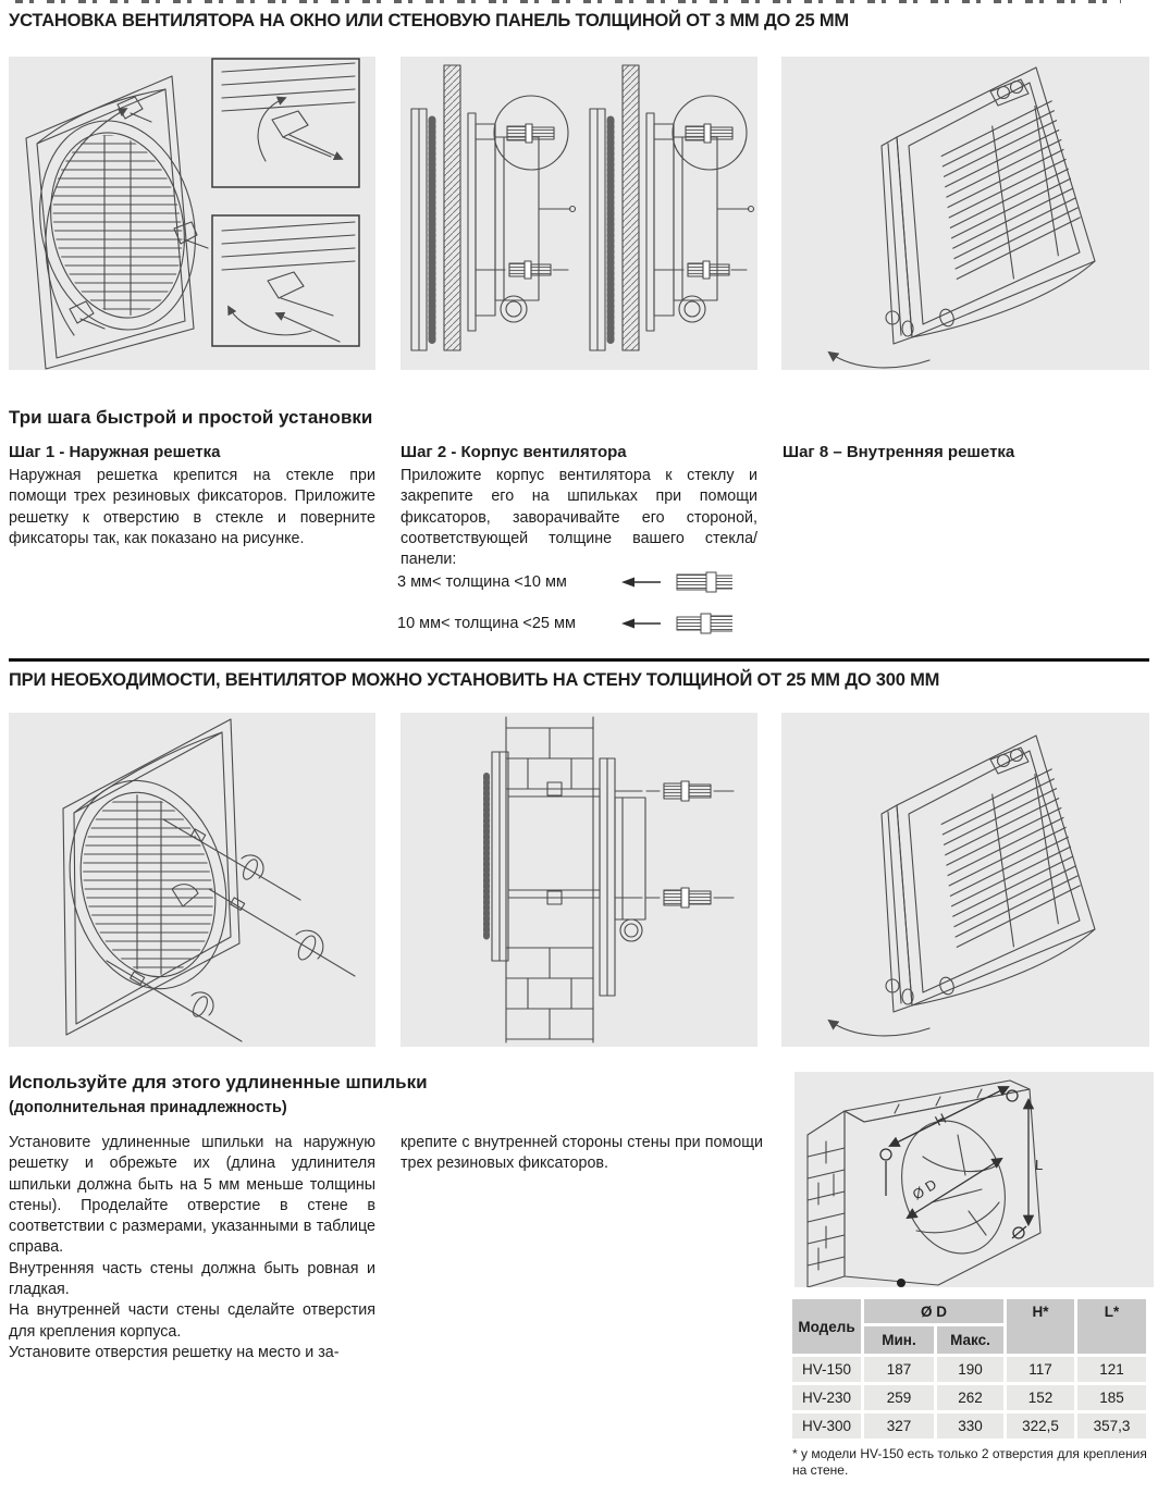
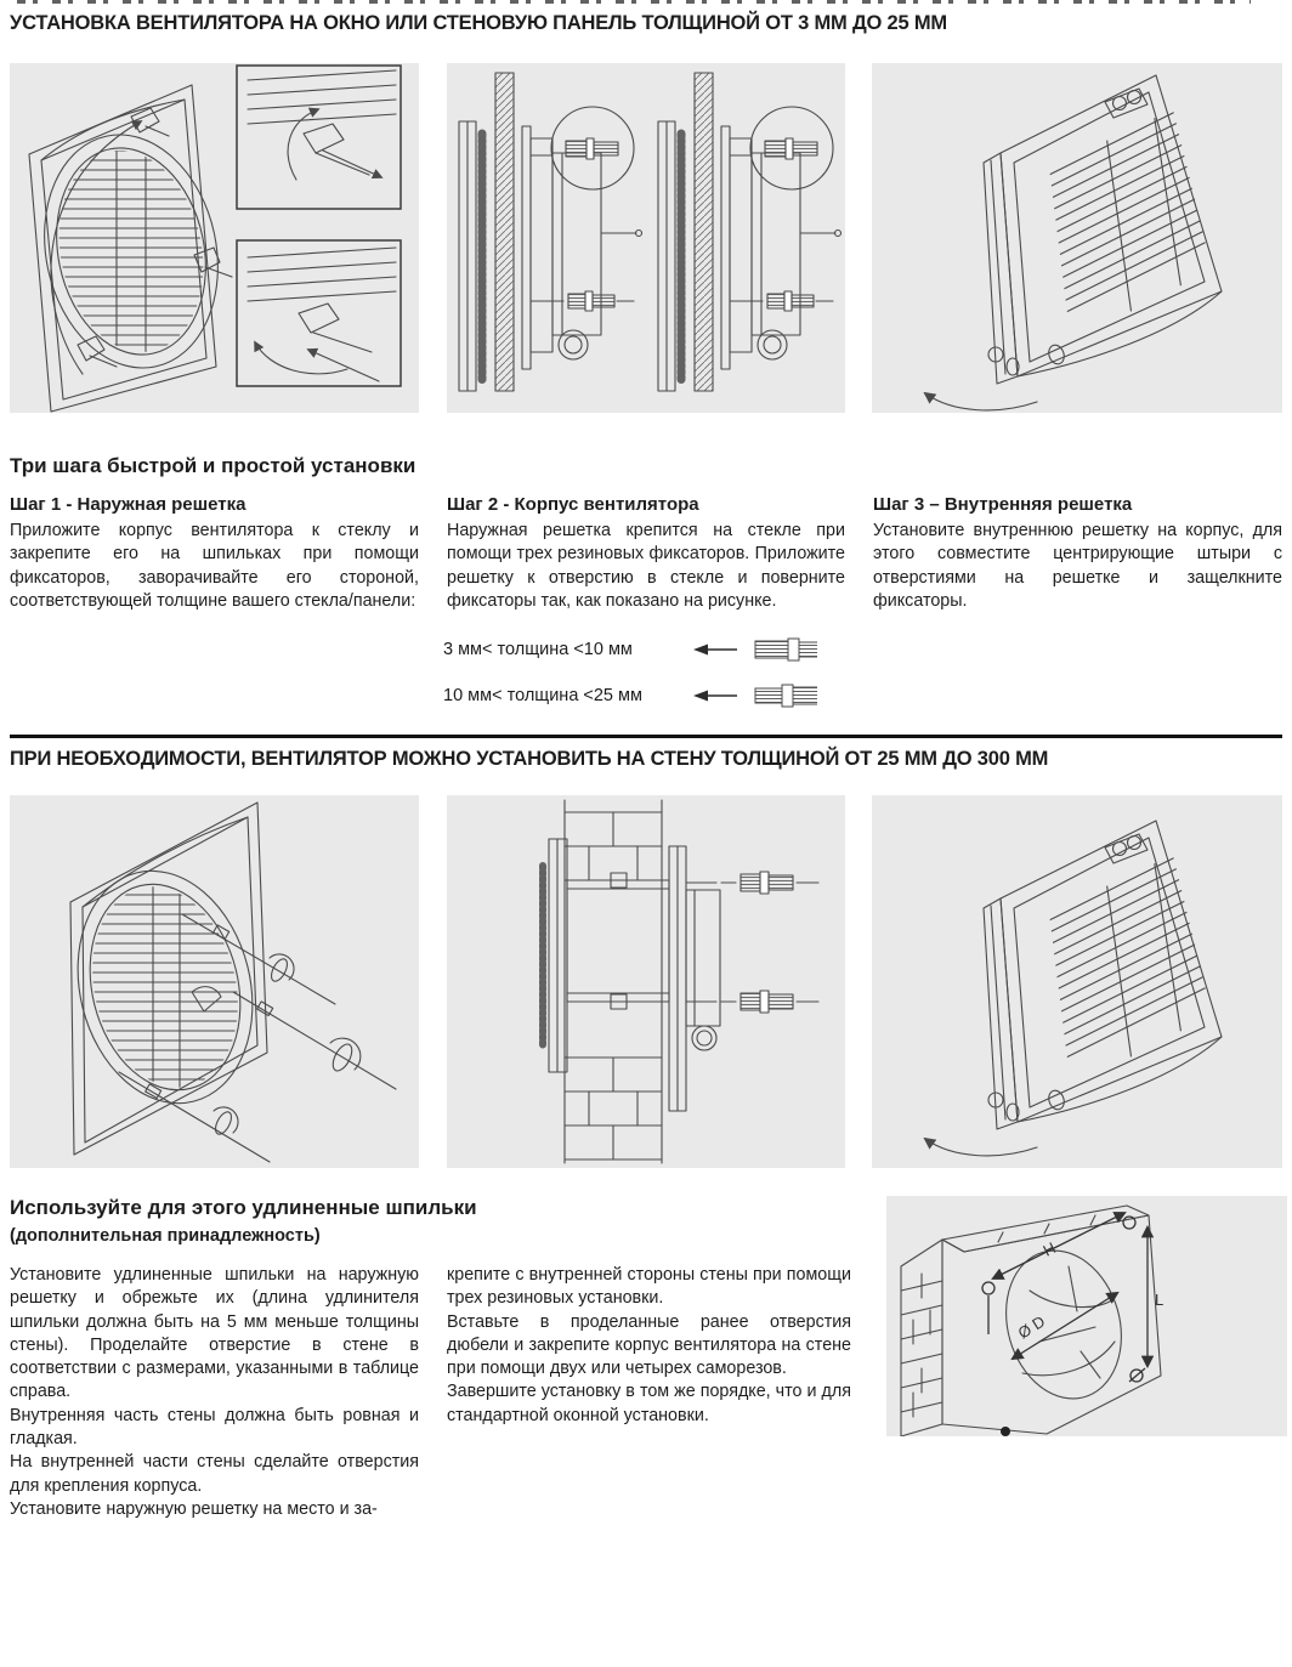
  УСТАНОВКА ВЕНТИЛЯТОРА НА ОКНО ИЛИ СТЕНОВУЮ ПАНЕЛЬ ТОЛЩИНОЙ ОТ 3 ММ ДО 25 ММ
  Три шага быстрой и простой установки
  Шаг 1 - Наружная решетка
- Наружная решетка крепится на стекле при помощи трех резиновых фиксаторов. Приложите решетку к отверстию в стекле и поверните фиксаторы так, как показано на рисунке.
+ Приложите корпус вентилятора к стеклу и закрепите его на шпильках при помощи фиксаторов, заворачивайте его стороной, соответствующей толщине вашего стекла/панели:
  Шаг 2 - Корпус вентилятора
- Приложите корпус вентилятора к стеклу и закрепите его на шпильках при помощи фиксаторов, заворачивайте его стороной, соответствующей толщине вашего стекла/панели:
+ Наружная решетка крепится на стекле при помощи трех резиновых фиксаторов. Приложите решетку к отверстию в стекле и поверните фиксаторы так, как показано на рисунке.
- Шаг 8 – Внутренняя решетка
+ Шаг 3 – Внутренняя решетка
+ Установите внутреннюю решетку на корпус, для этого совместите центрирующие штыри с отверстиями на решетке и защелкните фиксаторы.
  3 мм< толщина <10 мм
  10 мм< толщина <25 мм
  ПРИ НЕОБХОДИМОСТИ, ВЕНТИЛЯТОР МОЖНО УСТАНОВИТЬ НА СТЕНУ ТОЛЩИНОЙ ОТ 25 ММ ДО 300 ММ
  Используйте для этого удлиненные шпильки
  (дополнительная принадлежность)
  Установите удлиненные шпильки на наружную решетку и обрежьте их (длина удлинителя шпильки должна быть на 5 мм меньше толщины стены). Проделайте отверстие в стене в соответствии с размерами, указанными в таблице справа.
  Внутренняя часть стены должна быть ровная и гладкая.
  На внутренней части стены сделайте отверстия для крепления корпуса.
- Установите отверстия решетку на место и за-
+ Установите наружную решетку на место и за-
- крепите с внутренней стороны стены при помощи трех резиновых фиксаторов.
+ крепите с внутренней стороны стены при помощи трех резиновых установки.
+ Вставьте в проделанные ранее отверстия дюбели и закрепите корпус вентилятора на стене при помощи двух или четырех саморезов.
+ Завершите установку в том же порядке, что и для стандартной оконной установки.
  L
- Модель	Ø D	H*	L*
- Мин.	Макс.
- HV-150	187	190	117	121
- HV-230	259	262	152	185
- HV-300	327	330	322,5	357,3
- * у модели HV-150 есть только 2 отверстия для крепления на стене.
